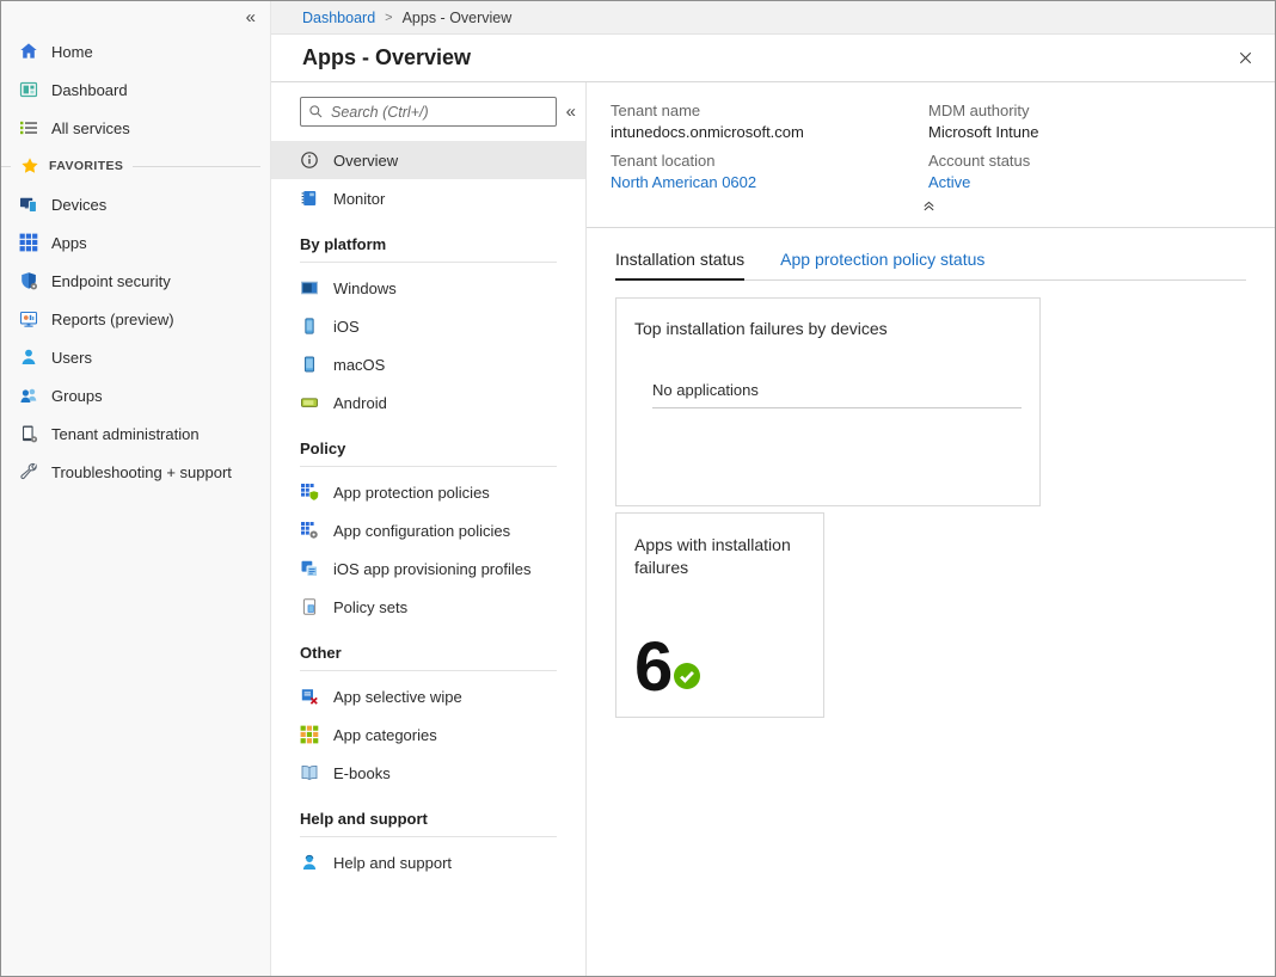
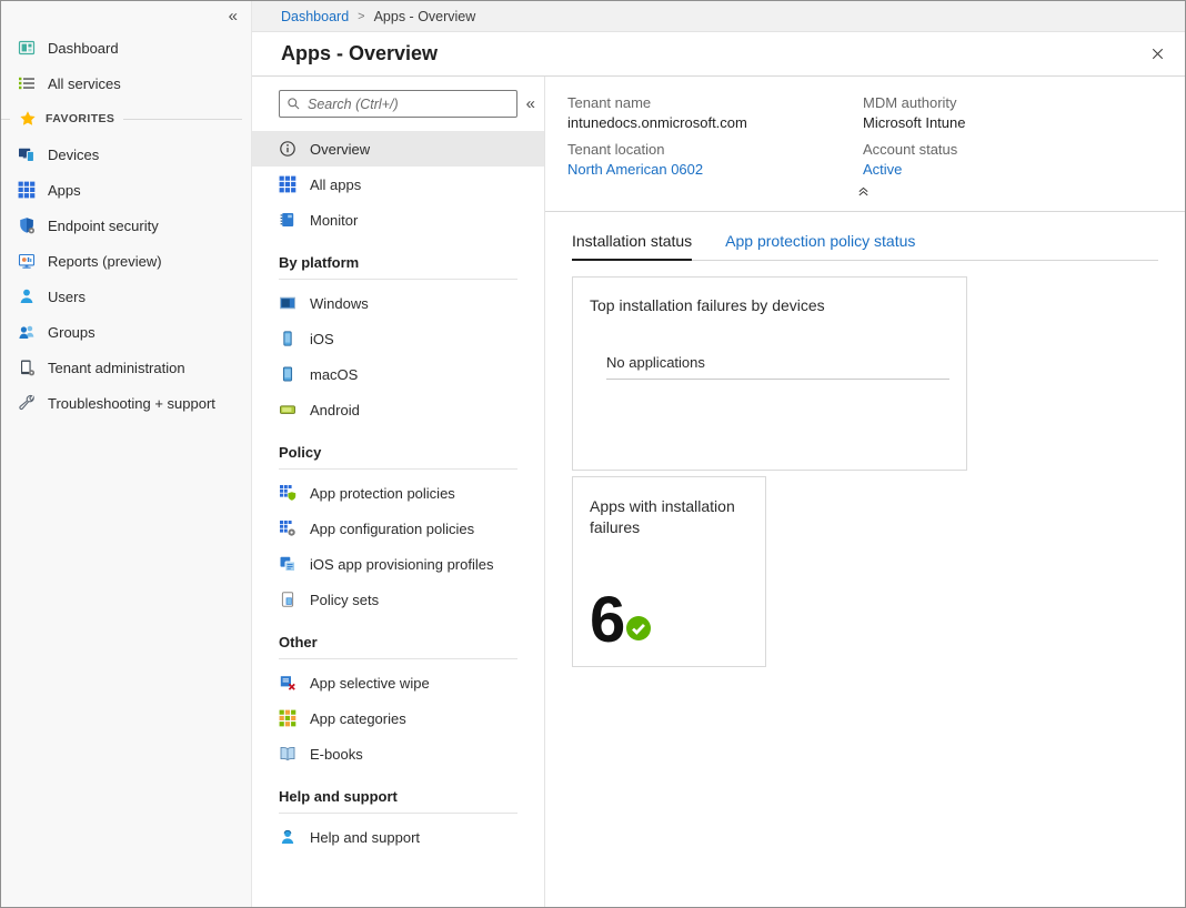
  «
- Home
  Dashboard
  All services
  FAVORITES
  Devices
  Apps
  Endpoint security
  Reports (preview)
  Users
  Groups
  Tenant administration
  Troubleshooting + support
  Dashboard
  >
  Apps - Overview
  Apps - Overview
  Search (Ctrl+/)
  «
  Overview
+ All apps
  Monitor
  By platform
  Windows
  iOS
  macOS
  Android
  Policy
  App protection policies
  App configuration policies
  iOS app provisioning profiles
  Policy sets
  Other
  App selective wipe
  App categories
  E-books
  Help and support
  Help and support
  Tenant name
  intunedocs.onmicrosoft.com
  MDM authority
  Microsoft Intune
  Tenant location
  North American 0602
  Account status
  Active
  Installation status
  App protection policy status
  Top installation failures by devices
  No applications
  Apps with installation failures
  6
